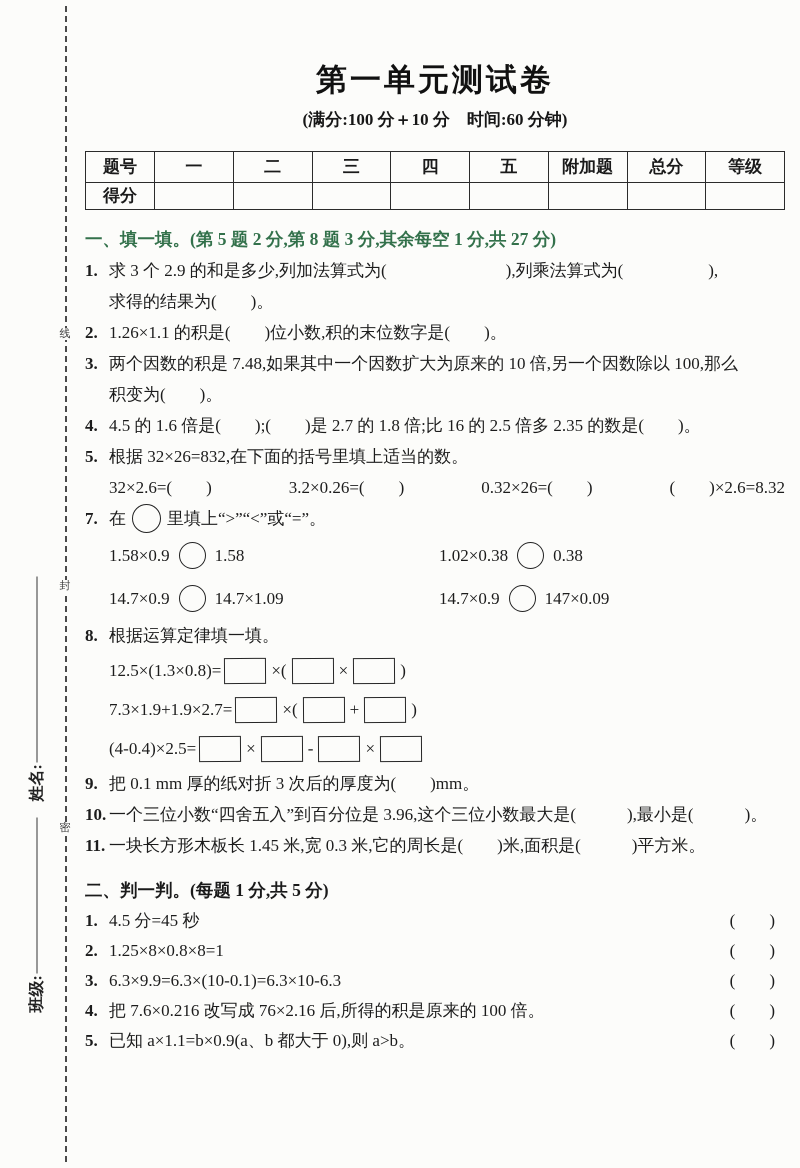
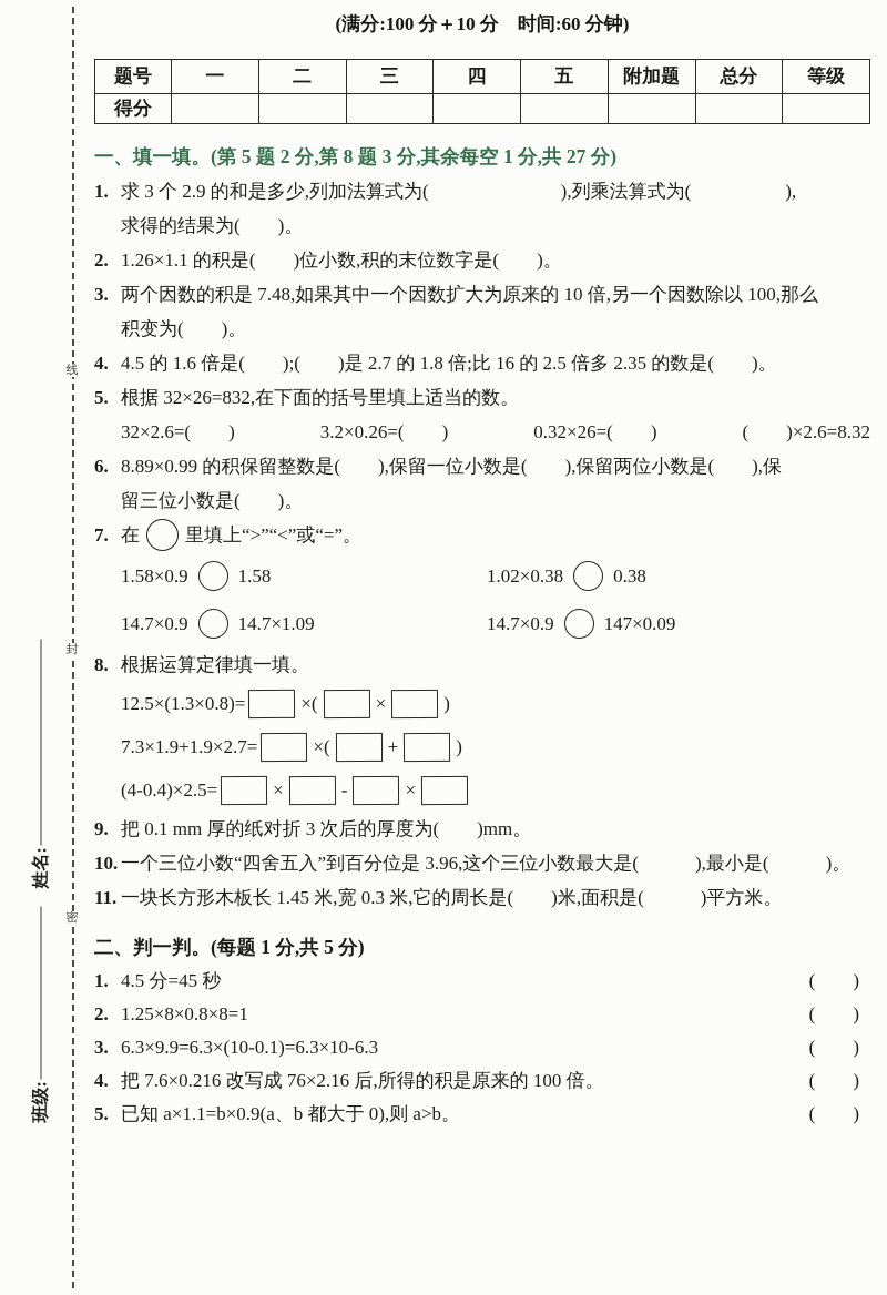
  线
  封
  密
- 第一单元测试卷
  (满分:100 分＋10 分 时间:60 分钟)
  题号	一	二	三	四	五	附加题	总分	等级
  得分
  一、填一填。(第 5 题 2 分,第 8 题 3 分,其余每空 1 分,共 27 分)
  1. 求 3 个 2.9 的和是多少,列加法算式为( ),列乘法算式为( ),
  求得的结果为( )。
  2. 1.26×1.1 的积是( )位小数,积的末位数字是( )。
  3. 两个因数的积是 7.48,如果其中一个因数扩大为原来的 10 倍,另一个因数除以 100,那么
  积变为( )。
  4. 4.5 的 1.6 倍是( );( )是 2.7 的 1.8 倍;比 16 的 2.5 倍多 2.35 的数是( )。
  5. 根据 32×26=832,在下面的括号里填上适当的数。
  32×2.6=( )
  3.2×0.26=( )
  0.32×26=( )
  ( )×2.6=8.32
+ 6. 8.89×0.99 的积保留整数是( ),保留一位小数是( ),保留两位小数是( ),保
+ 留三位小数是( )。
  7.
  在
  里填上“>”“<”或“=”。
  1.58×0.9
  1.58
  1.02×0.38
  0.38
  14.7×0.9
  14.7×1.09
  14.7×0.9
  147×0.09
  8. 根据运算定律填一填。
  12.5×(1.3×0.8)=
  ×(
  ×
  )
  7.3×1.9+1.9×2.7=
  ×(
  +
  )
  (4-0.4)×2.5=
  ×
  -
  ×
  9. 把 0.1 mm 厚的纸对折 3 次后的厚度为( )mm。
  10. 一个三位小数“四舍五入”到百分位是 3.96,这个三位小数最大是( ),最小是( )。
  11. 一块长方形木板长 1.45 米,宽 0.3 米,它的周长是( )米,面积是( )平方米。
  二、判一判。(每题 1 分,共 5 分)
  1.
  4.5 分=45 秒
  ( )
  2.
  1.25×8×0.8×8=1
  ( )
  3.
  6.3×9.9=6.3×(10-0.1)=6.3×10-6.3
  ( )
  4.
  把 7.6×0.216 改写成 76×2.16 后,所得的积是原来的 100 倍。
  ( )
  5.
  已知 a×1.1=b×0.9(a、b 都大于 0),则 a>b。
  ( )
